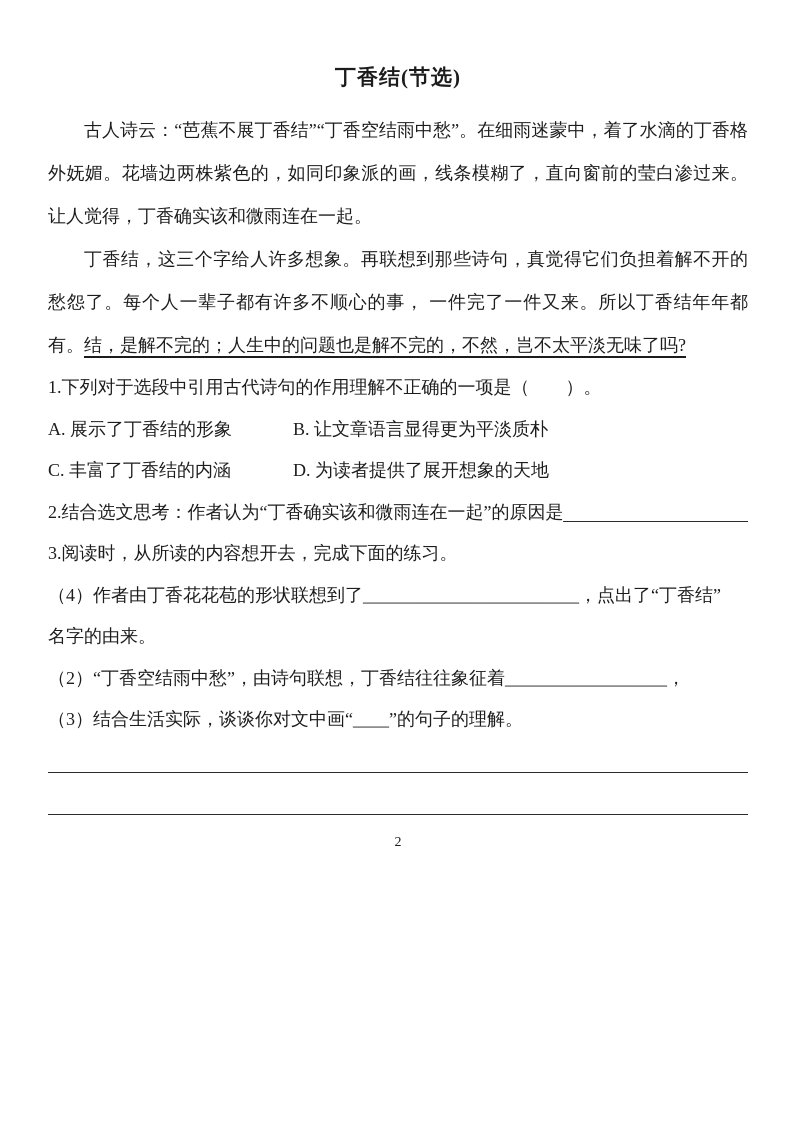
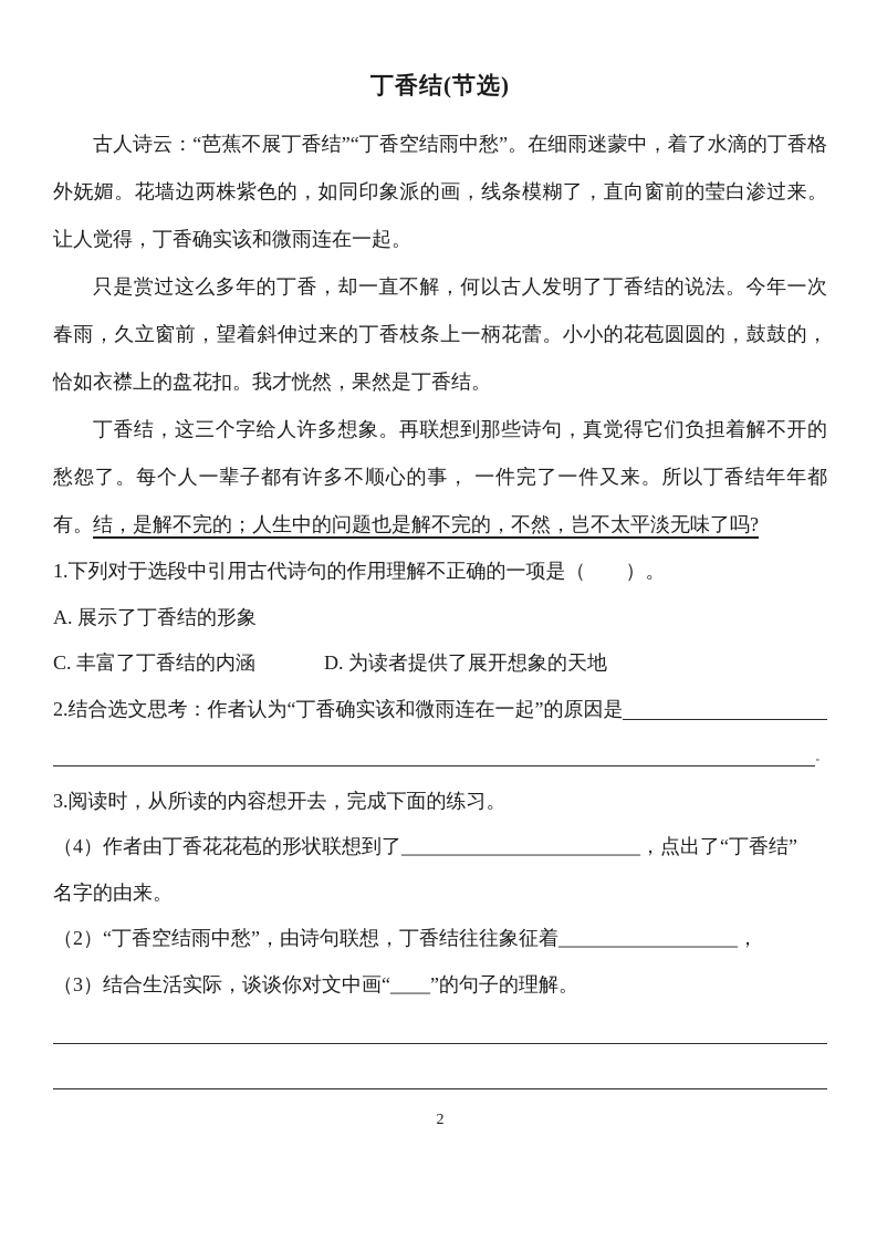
  丁香结(节选)
  古人诗云：“芭蕉不展丁香结”“丁香空结雨中愁”。在细雨迷蒙中，着了水滴的丁香格外妩媚。花墙边两株紫色的，如同印象派的画，线条模糊了，直向窗前的莹白渗过来。让人觉得，丁香确实该和微雨连在一起。
+ 只是赏过这么多年的丁香，却一直不解，何以古人发明了丁香结的说法。今年一次春雨，久立窗前，望着斜伸过来的丁香枝条上一柄花蕾。小小的花苞圆圆的，鼓鼓的，恰如衣襟上的盘花扣。我才恍然，果然是丁香结。
  丁香结，这三个字给人许多想象。再联想到那些诗句，真觉得它们负担着解不开的愁怨了。每个人一辈子都有许多不顺心的事， 一件完了一件又来。所以丁香结年年都有。结，是解不完的；人生中的问题也是解不完的，不然，岂不太平淡无味了吗?
  1.下列对于选段中引用古代诗句的作用理解不正确的一项是（ ）。
  A. 展示了丁香结的形象
- B. 让文章语言显得更为平淡质朴
  C. 丰富了丁香结的内涵
  D. 为读者提供了展开想象的天地
  2.结合选文思考：作者认为“丁香确实该和微雨连在一起”的原因是
+ 。
  3.阅读时，从所读的内容想开去，完成下面的练习。
  （4）作者由丁香花花苞的形状联想到了________________________，点出了“丁香结”
  名字的由来。
  （2）“丁香空结雨中愁”，由诗句联想，丁香结往往象征着__________________，
  （3）结合生活实际，谈谈你对文中画“____”的句子的理解。
  2
